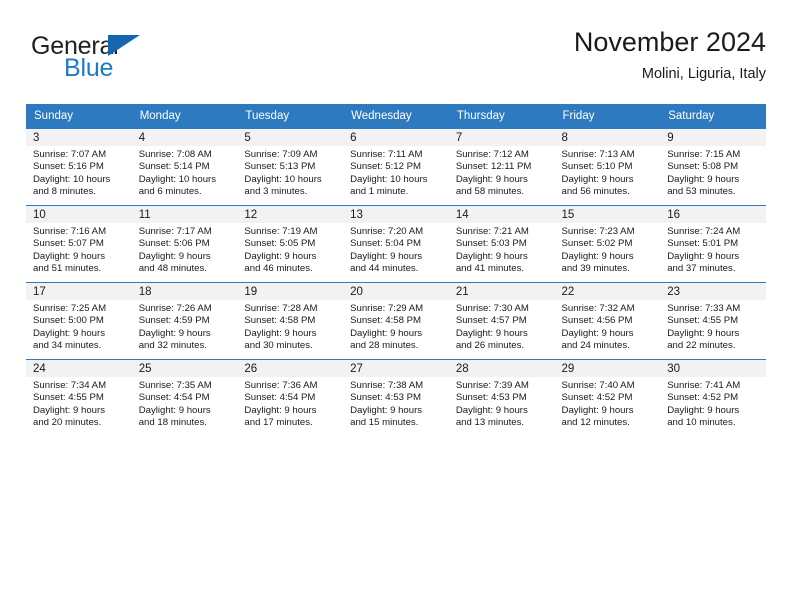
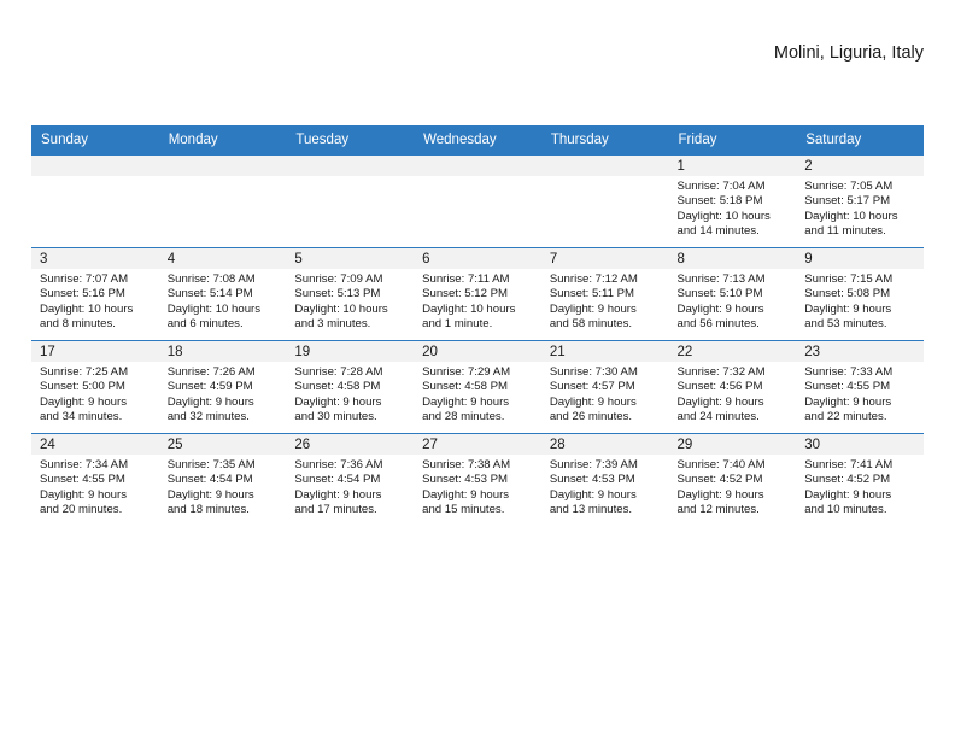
- General
- Blue
- November 2024
  Molini, Liguria, Italy
  Sunday	Monday	Tuesday	Wednesday	Thursday	Friday	Saturday
+ 					1Sunrise: 7:04 AMSunset: 5:18 PMDaylight: 10 hoursand 14 minutes.	2Sunrise: 7:05 AMSunset: 5:17 PMDaylight: 10 hoursand 11 minutes.
- 3Sunrise: 7:07 AMSunset: 5:16 PMDaylight: 10 hoursand 8 minutes.	4Sunrise: 7:08 AMSunset: 5:14 PMDaylight: 10 hoursand 6 minutes.	5Sunrise: 7:09 AMSunset: 5:13 PMDaylight: 10 hoursand 3 minutes.	6Sunrise: 7:11 AMSunset: 5:12 PMDaylight: 10 hoursand 1 minute.	7Sunrise: 7:12 AMSunset: 12:11 PMDaylight: 9 hoursand 58 minutes.	8Sunrise: 7:13 AMSunset: 5:10 PMDaylight: 9 hoursand 56 minutes.	9Sunrise: 7:15 AMSunset: 5:08 PMDaylight: 9 hoursand 53 minutes.
+ 3Sunrise: 7:07 AMSunset: 5:16 PMDaylight: 10 hoursand 8 minutes.	4Sunrise: 7:08 AMSunset: 5:14 PMDaylight: 10 hoursand 6 minutes.	5Sunrise: 7:09 AMSunset: 5:13 PMDaylight: 10 hoursand 3 minutes.	6Sunrise: 7:11 AMSunset: 5:12 PMDaylight: 10 hoursand 1 minute.	7Sunrise: 7:12 AMSunset: 5:11 PMDaylight: 9 hoursand 58 minutes.	8Sunrise: 7:13 AMSunset: 5:10 PMDaylight: 9 hoursand 56 minutes.	9Sunrise: 7:15 AMSunset: 5:08 PMDaylight: 9 hoursand 53 minutes.
- 10Sunrise: 7:16 AMSunset: 5:07 PMDaylight: 9 hoursand 51 minutes.	11Sunrise: 7:17 AMSunset: 5:06 PMDaylight: 9 hoursand 48 minutes.	12Sunrise: 7:19 AMSunset: 5:05 PMDaylight: 9 hoursand 46 minutes.	13Sunrise: 7:20 AMSunset: 5:04 PMDaylight: 9 hoursand 44 minutes.	14Sunrise: 7:21 AMSunset: 5:03 PMDaylight: 9 hoursand 41 minutes.	15Sunrise: 7:23 AMSunset: 5:02 PMDaylight: 9 hoursand 39 minutes.	16Sunrise: 7:24 AMSunset: 5:01 PMDaylight: 9 hoursand 37 minutes.
  17Sunrise: 7:25 AMSunset: 5:00 PMDaylight: 9 hoursand 34 minutes.	18Sunrise: 7:26 AMSunset: 4:59 PMDaylight: 9 hoursand 32 minutes.	19Sunrise: 7:28 AMSunset: 4:58 PMDaylight: 9 hoursand 30 minutes.	20Sunrise: 7:29 AMSunset: 4:58 PMDaylight: 9 hoursand 28 minutes.	21Sunrise: 7:30 AMSunset: 4:57 PMDaylight: 9 hoursand 26 minutes.	22Sunrise: 7:32 AMSunset: 4:56 PMDaylight: 9 hoursand 24 minutes.	23Sunrise: 7:33 AMSunset: 4:55 PMDaylight: 9 hoursand 22 minutes.
  24Sunrise: 7:34 AMSunset: 4:55 PMDaylight: 9 hoursand 20 minutes.	25Sunrise: 7:35 AMSunset: 4:54 PMDaylight: 9 hoursand 18 minutes.	26Sunrise: 7:36 AMSunset: 4:54 PMDaylight: 9 hoursand 17 minutes.	27Sunrise: 7:38 AMSunset: 4:53 PMDaylight: 9 hoursand 15 minutes.	28Sunrise: 7:39 AMSunset: 4:53 PMDaylight: 9 hoursand 13 minutes.	29Sunrise: 7:40 AMSunset: 4:52 PMDaylight: 9 hoursand 12 minutes.	30Sunrise: 7:41 AMSunset: 4:52 PMDaylight: 9 hoursand 10 minutes.
